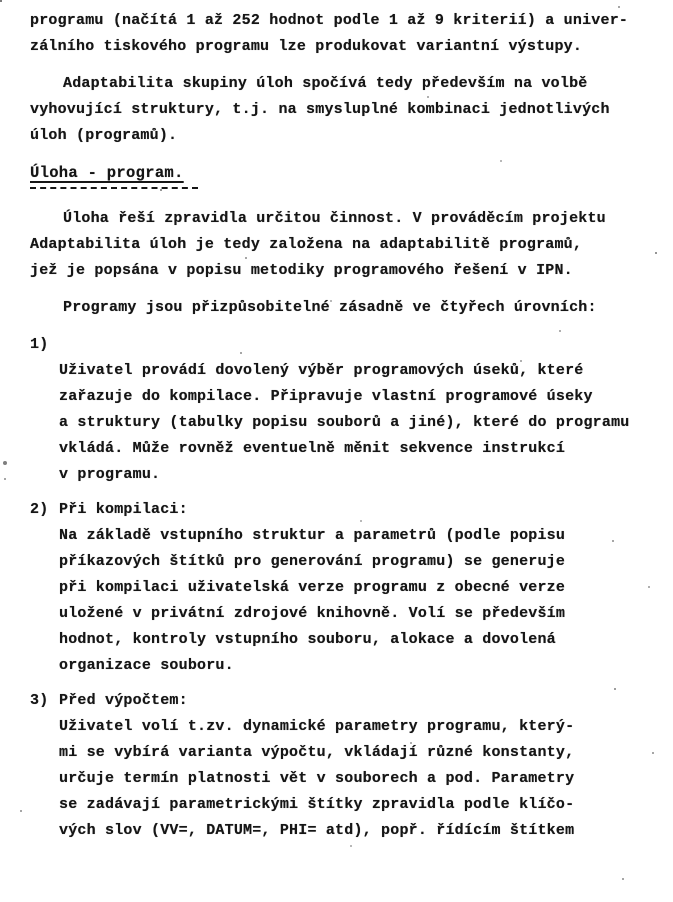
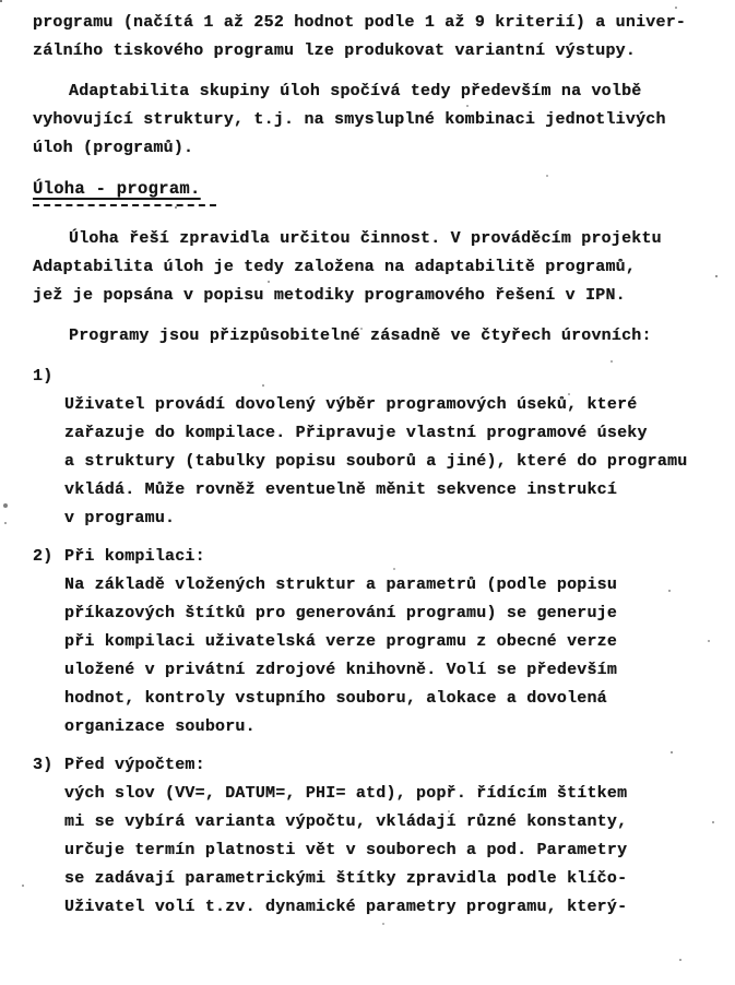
  programu (načítá 1 až 252 hodnot podle 1 až 9 kriterií) a univer-
  zálního tiskového programu lze produkovat variantní výstupy.
  Adaptabilita skupiny úloh spočívá tedy především na volbě
  vyhovující struktury, t.j. na smysluplné kombinaci jednotlivých
  úloh (programů).
  Úloha - program.
  Úloha řeší zpravidla určitou činnost. V prováděcím projektu
  Adaptabilita úloh je tedy založena na adaptabilitě programů,
  jež je popsána v popisu metodiky programového řešení v IPN.
  Programy jsou přizpůsobitelné zásadně ve čtyřech úrovních:
  1)
  Uživatel provádí dovolený výběr programových úseků, které
  zařazuje do kompilace. Připravuje vlastní programové úseky
  a struktury (tabulky popisu souborů a jiné), které do programu
  vkládá. Může rovněž eventuelně měnit sekvence instrukcí
  v programu.
  2)
  Při kompilaci:
- Na základě vstupního struktur a parametrů (podle popisu
+ Na základě vložených struktur a parametrů (podle popisu
  příkazových štítků pro generování programu) se generuje
  při kompilaci uživatelská verze programu z obecné verze
  uložené v privátní zdrojové knihovně. Volí se především
  hodnot, kontroly vstupního souboru, alokace a dovolená
  organizace souboru.
  3)
  Před výpočtem:
- Uživatel volí t.zv. dynamické parametry programu, který-
+ vých slov (VV=, DATUM=, PHI= atd), popř. řídícím štítkem
  mi se vybírá varianta výpočtu, vkládají různé konstanty,
  určuje termín platnosti vět v souborech a pod. Parametry
  se zadávají parametrickými štítky zpravidla podle klíčo-
- vých slov (VV=, DATUM=, PHI= atd), popř. řídícím štítkem
+ Uživatel volí t.zv. dynamické parametry programu, který-
